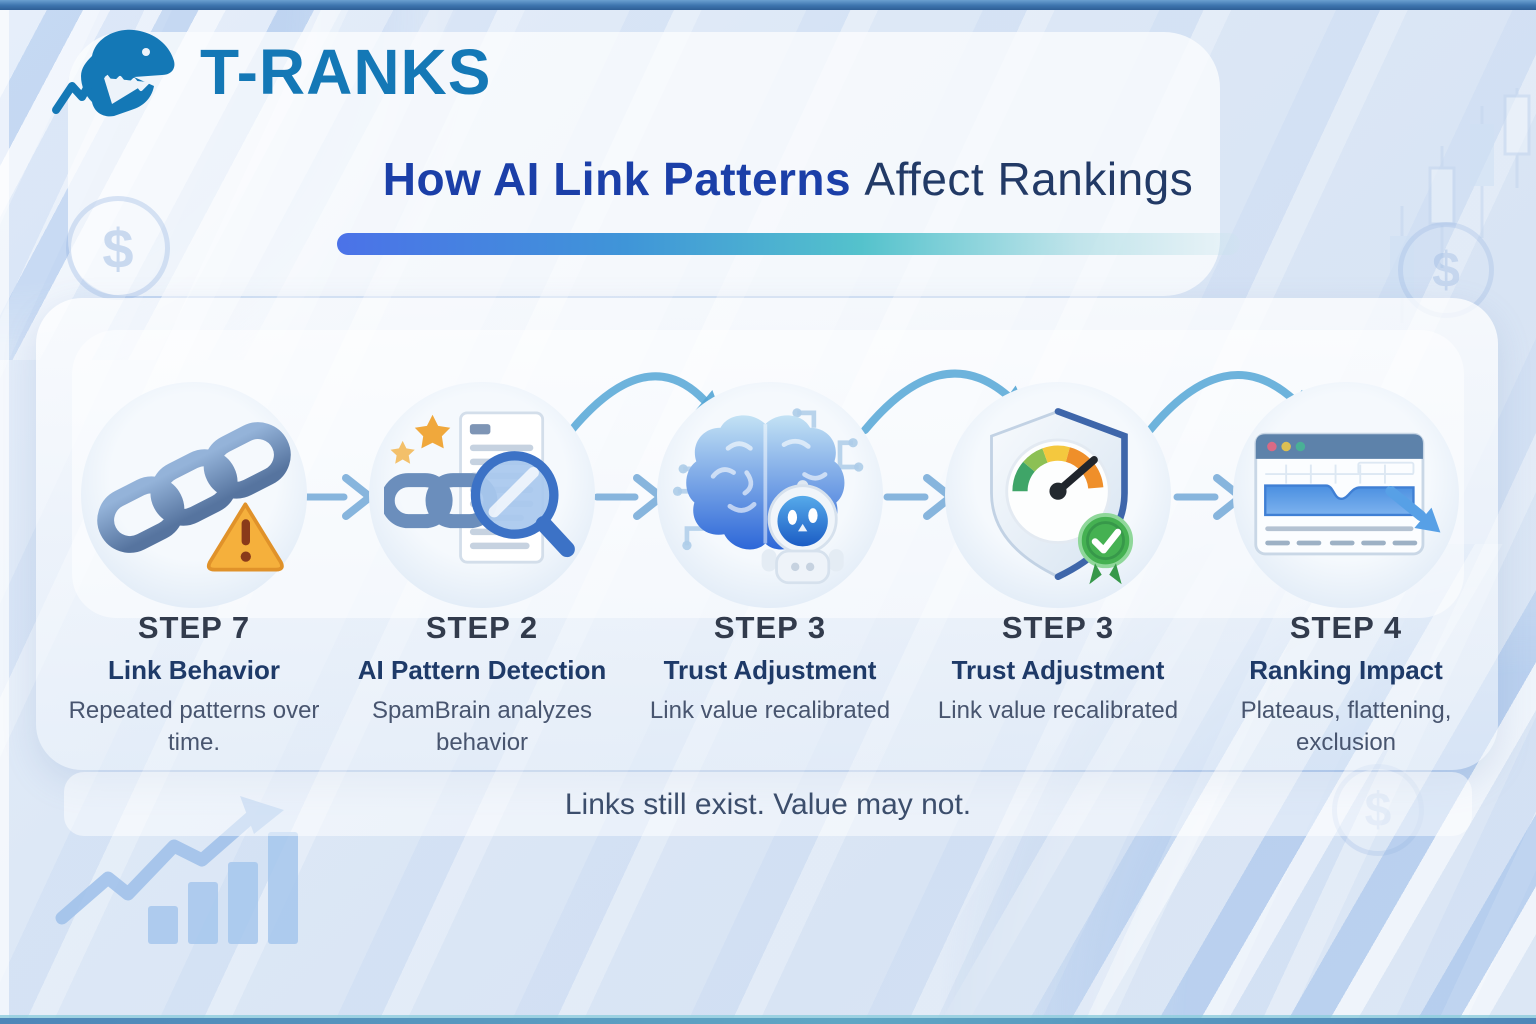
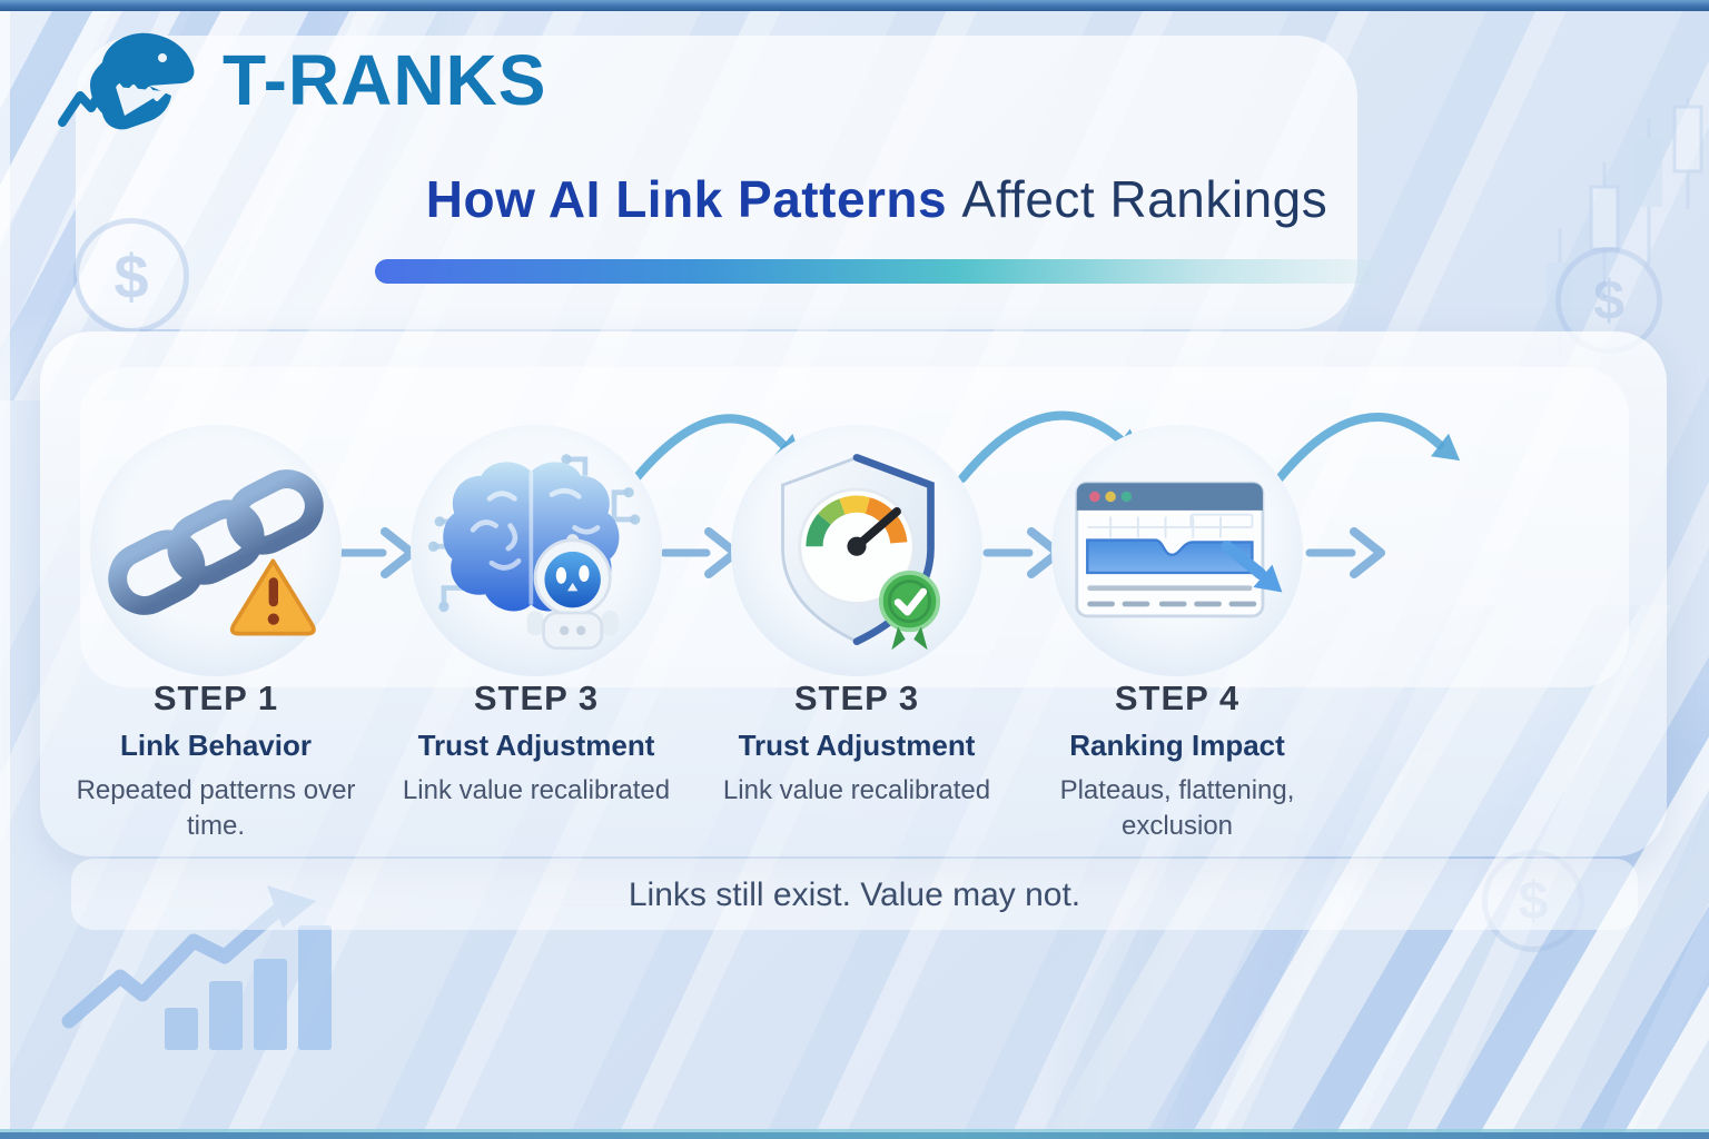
  $
  $
  T-RANKS
  How AI Link Patterns Affect Rankings
- STEP 7
+ STEP 1
  Link Behavior
  Repeated patterns over time.
- STEP 2
- AI Pattern Detection
- SpamBrain analyzes behavior
  STEP 3
  Trust Adjustment
  Link value recalibrated
  STEP 3
  Trust Adjustment
  Link value recalibrated
  STEP 4
  Ranking Impact
  Plateaus, flattening, exclusion
  Links still exist. Value may not.
